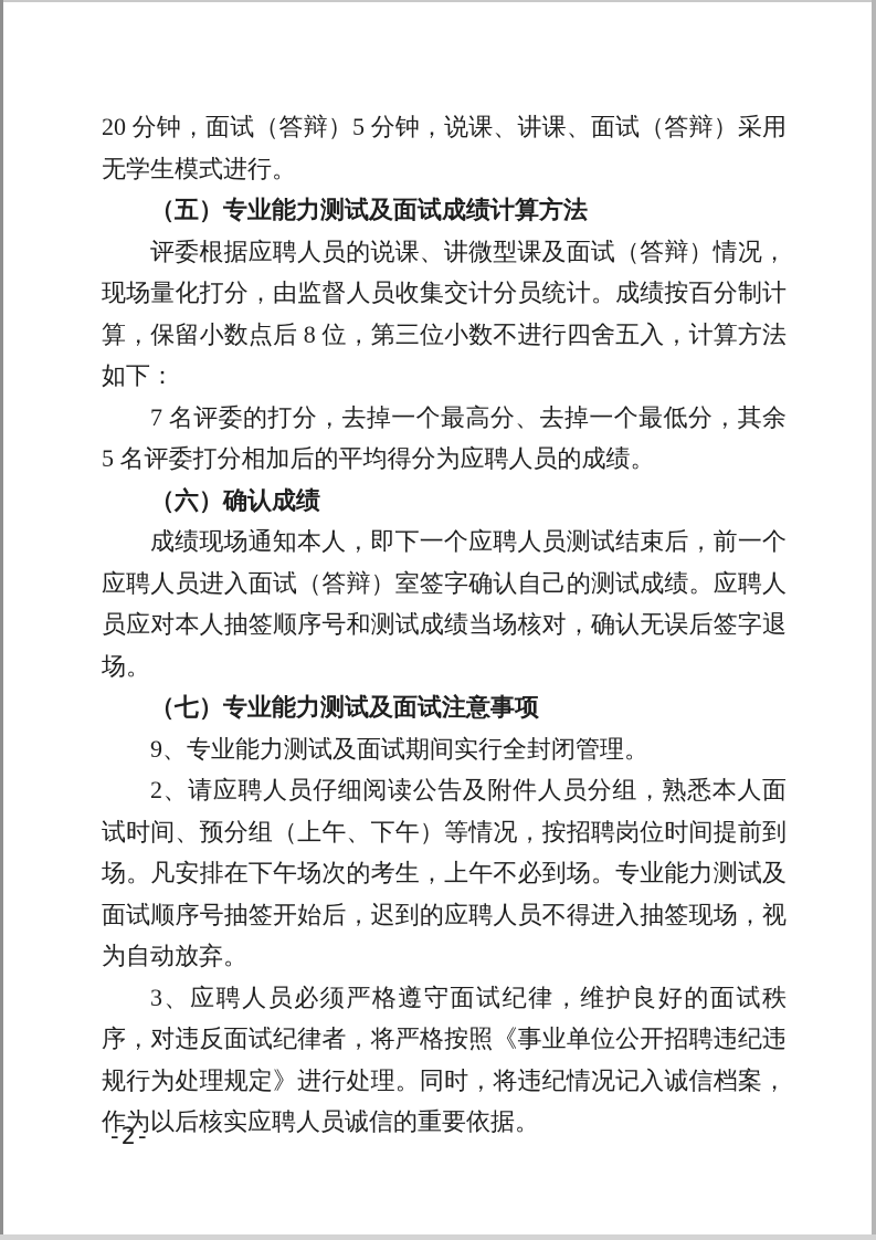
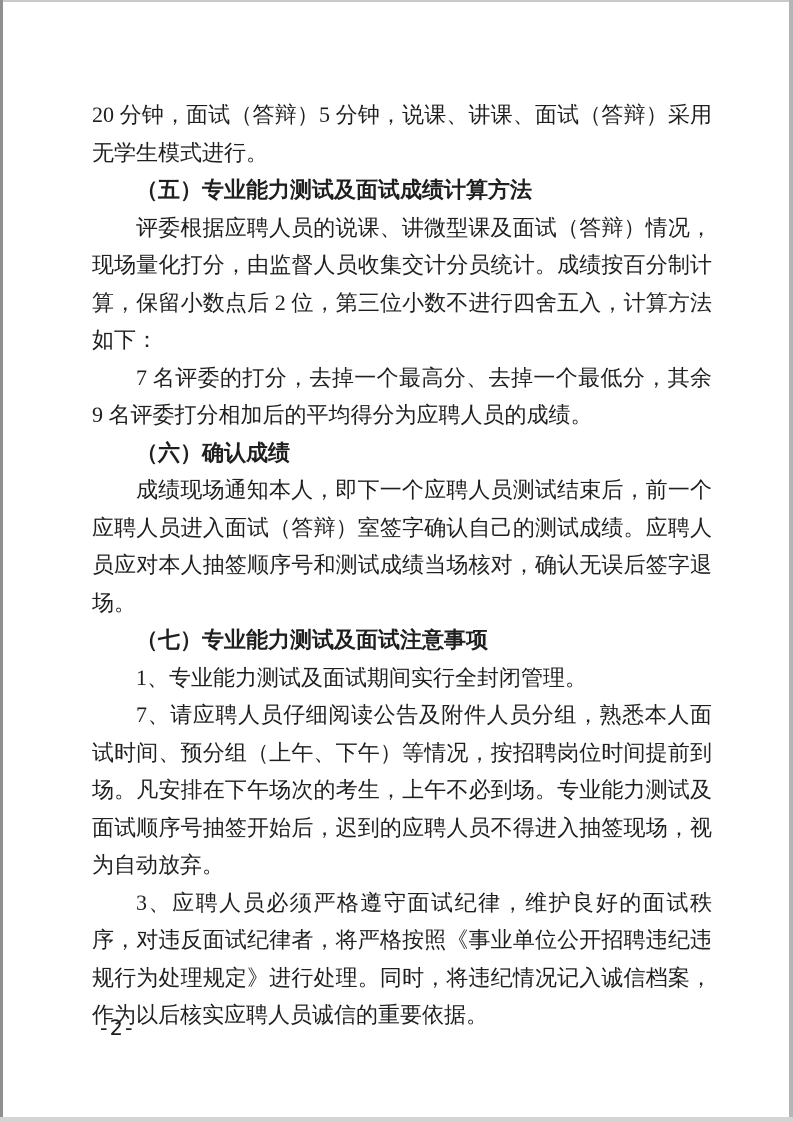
  20 分钟，面试（答辩）5 分钟，说课、讲课、面试（答辩）采用无学生模式进行。
  （五）专业能力测试及面试成绩计算方法
- 评委根据应聘人员的说课、讲微型课及面试（答辩）情况，现场量化打分，由监督人员收集交计分员统计。成绩按百分制计算，保留小数点后 8 位，第三位小数不进行四舍五入，计算方法如下：
+ 评委根据应聘人员的说课、讲微型课及面试（答辩）情况，现场量化打分，由监督人员收集交计分员统计。成绩按百分制计算，保留小数点后 2 位，第三位小数不进行四舍五入，计算方法如下：
- 7 名评委的打分，去掉一个最高分、去掉一个最低分，其余 5 名评委打分相加后的平均得分为应聘人员的成绩。
+ 7 名评委的打分，去掉一个最高分、去掉一个最低分，其余 9 名评委打分相加后的平均得分为应聘人员的成绩。
  （六）确认成绩
  成绩现场通知本人，即下一个应聘人员测试结束后，前一个应聘人员进入面试（答辩）室签字确认自己的测试成绩。应聘人员应对本人抽签顺序号和测试成绩当场核对，确认无误后签字退场。
  （七）专业能力测试及面试注意事项
- 9、专业能力测试及面试期间实行全封闭管理。
+ 1、专业能力测试及面试期间实行全封闭管理。
- 2、请应聘人员仔细阅读公告及附件人员分组，熟悉本人面试时间、预分组（上午、下午）等情况，按招聘岗位时间提前到场。凡安排在下午场次的考生，上午不必到场。专业能力测试及面试顺序号抽签开始后，迟到的应聘人员不得进入抽签现场，视为自动放弃。
+ 7、请应聘人员仔细阅读公告及附件人员分组，熟悉本人面试时间、预分组（上午、下午）等情况，按招聘岗位时间提前到场。凡安排在下午场次的考生，上午不必到场。专业能力测试及面试顺序号抽签开始后，迟到的应聘人员不得进入抽签现场，视为自动放弃。
  3、应聘人员必须严格遵守面试纪律，维护良好的面试秩序，对违反面试纪律者，将严格按照《事业单位公开招聘违纪违规行为处理规定》进行处理。同时，将违纪情况记入诚信档案，作为以后核实应聘人员诚信的重要依据。
  -2-
